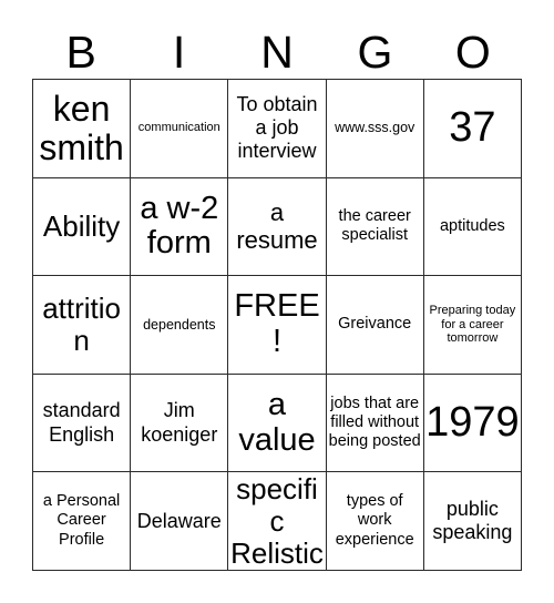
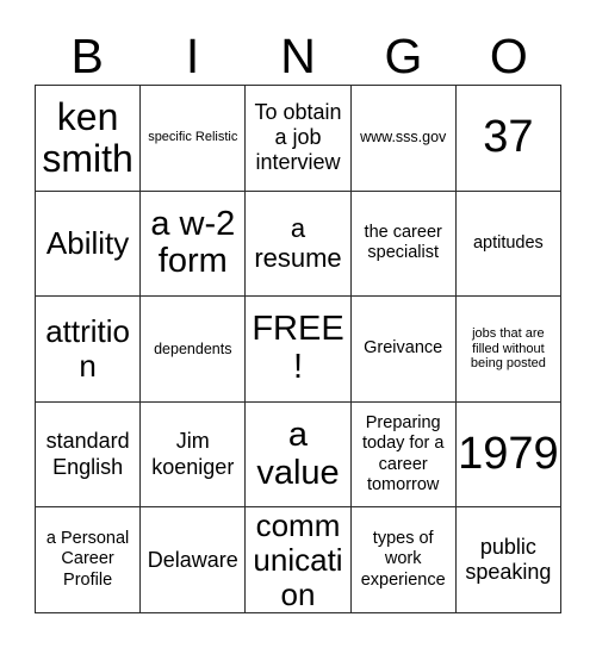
  B
  I
  N
  G
  O
  ken smith
- communication
+ specific Relistic
  To obtain a job interview
  www.sss.gov
  37
  Ability
  a w-2 form
  a resume
  the career specialist
  aptitudes
  attrition
  dependents
  FREE!
  Greivance
- Preparing today for a career tomorrow
+ jobs that are filled without being posted
  standard English
  Jim koeniger
  a value
- jobs that are filled without being posted
+ Preparing today for a career tomorrow
  1979
  a Personal Career Profile
  Delaware
- specific Relistic
+ communication
  types of work experience
  public speaking
